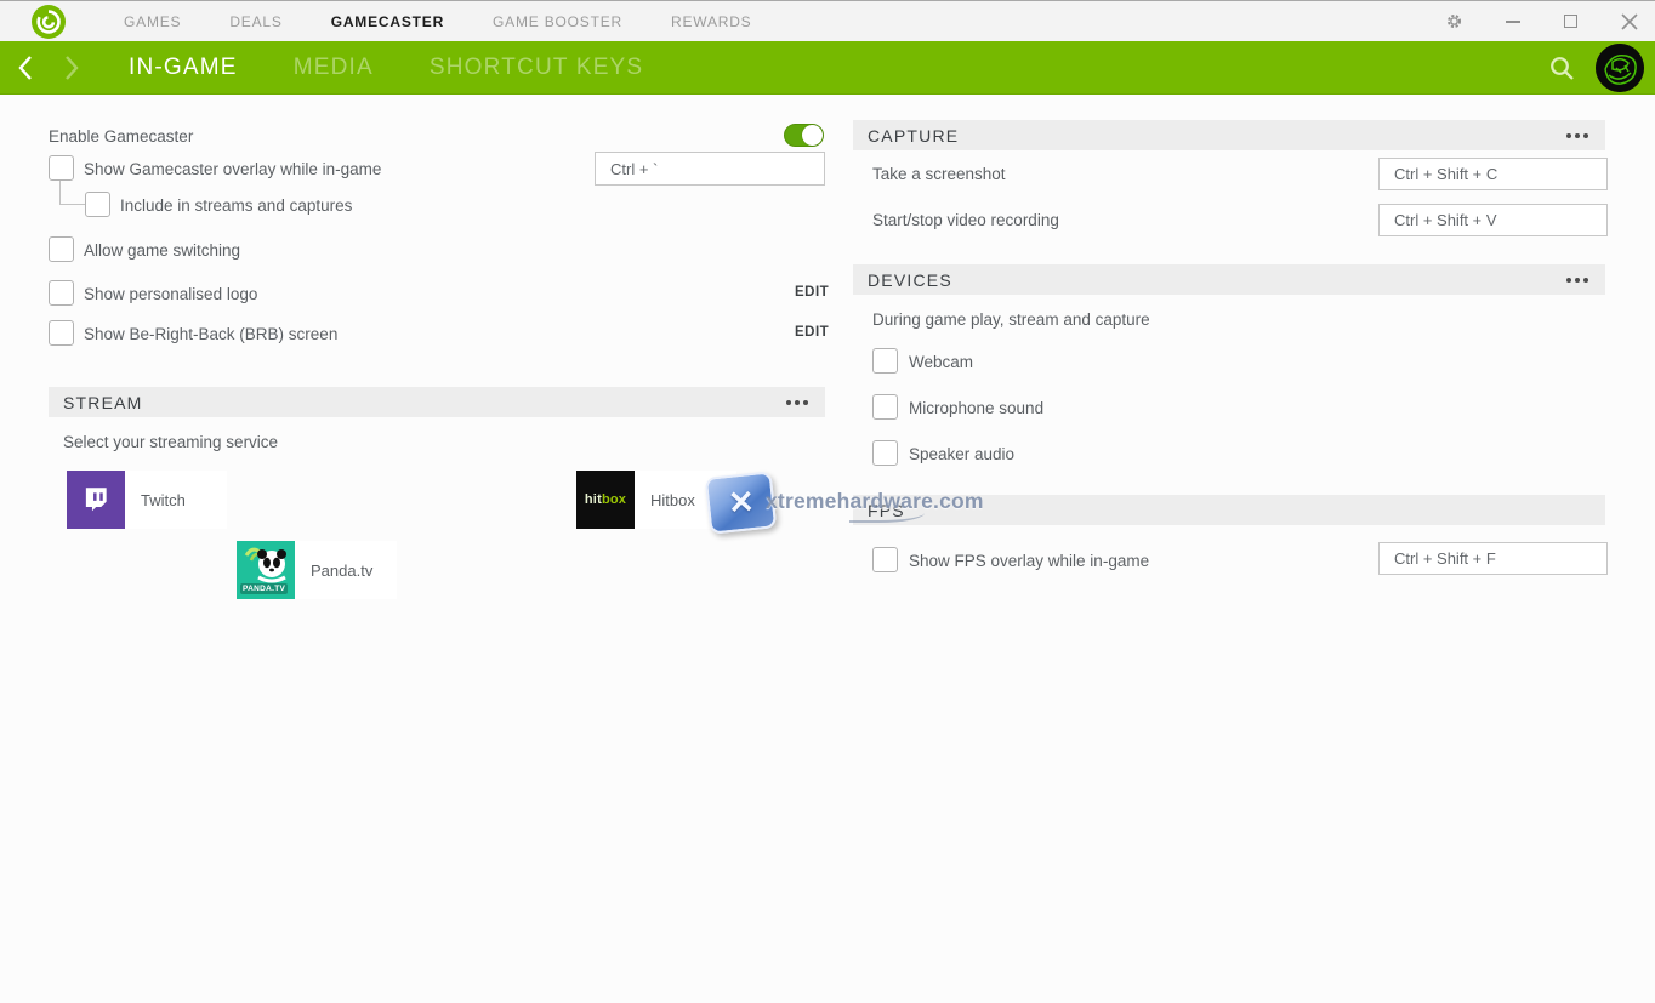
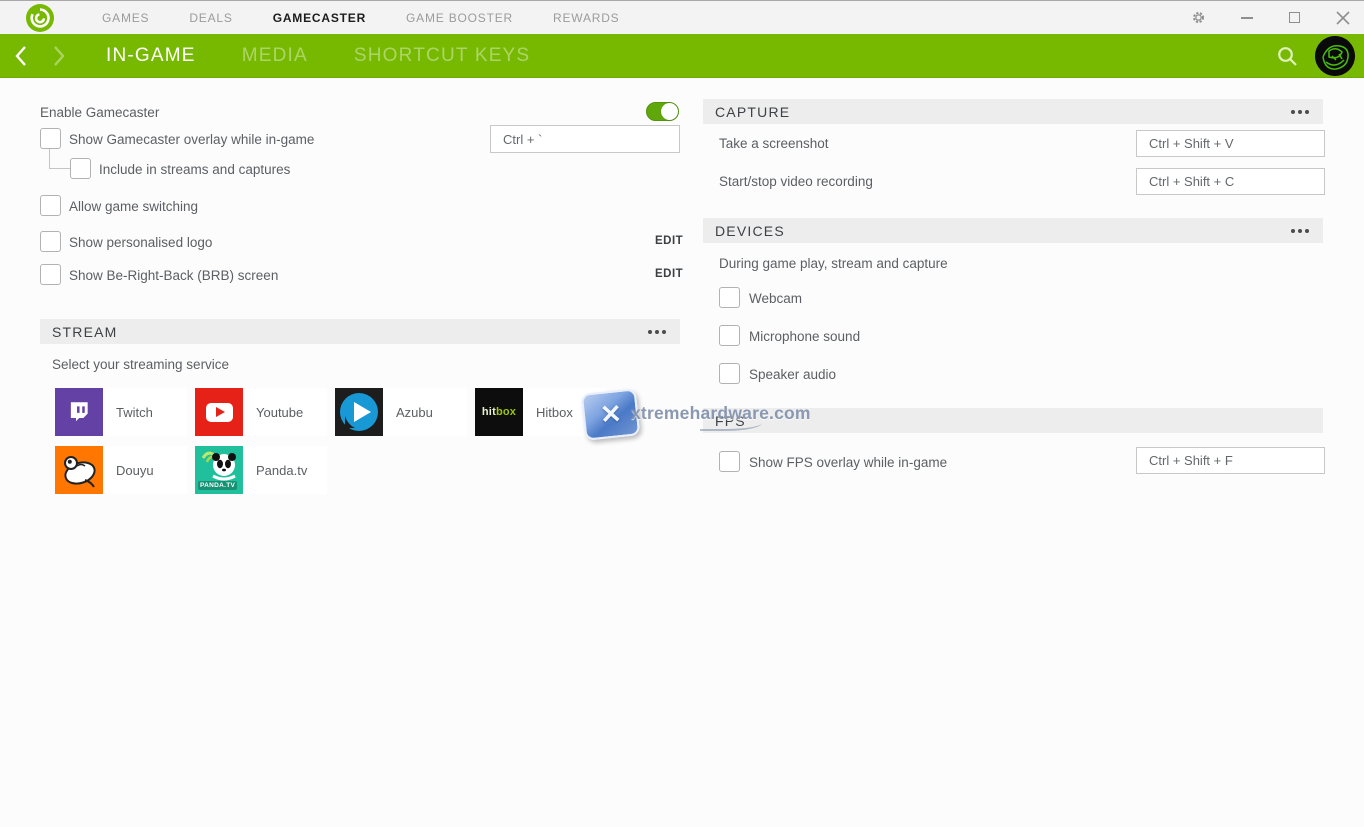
  GAMES
  DEALS
  GAMECASTER
  GAME BOOSTER
  REWARDS
  IN-GAME
  MEDIA
  SHORTCUT KEYS
  Enable Gamecaster
  Show Gamecaster overlay while in-game
  Ctrl + `
  Include in streams and captures
  Allow game switching
  Show personalised logo
  EDIT
  Show Be-Right-Back (BRB) screen
  EDIT
  STREAM
  Select your streaming service
  Twitch
+ Youtube
+ Azubu
  hitbox
  Hitbox
+ Douyu
  Panda.tv
  CAPTURE
  Take a screenshot
- Ctrl + Shift + C
+ Ctrl + Shift + V
  Start/stop video recording
- Ctrl + Shift + V
+ Ctrl + Shift + C
  DEVICES
  During game play, stream and capture
  Webcam
  Microphone sound
  Speaker audio
  FPS
  Show FPS overlay while in-game
  Ctrl + Shift + F
  xtremehardware.com
